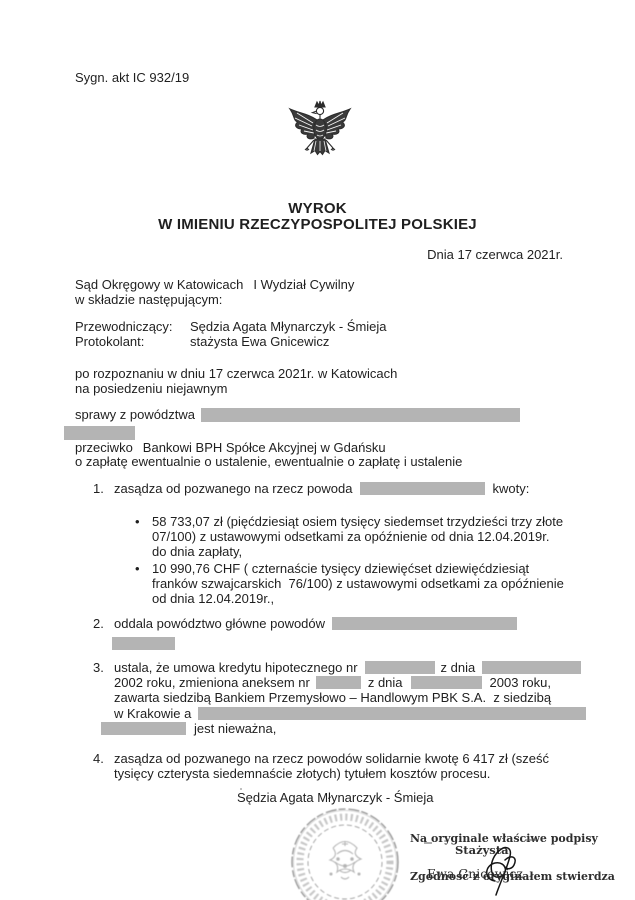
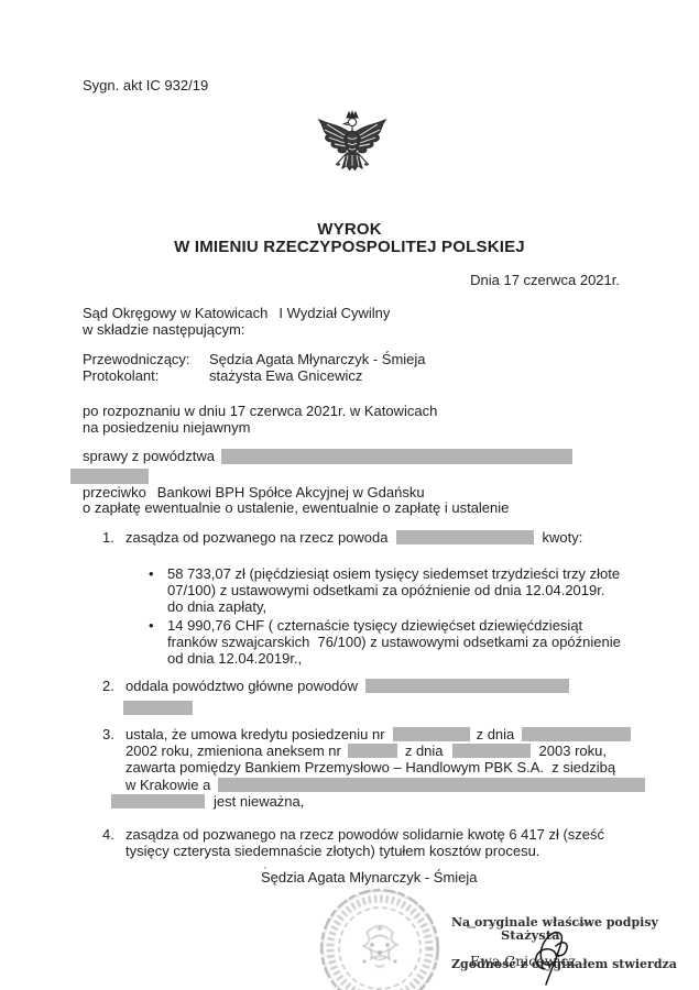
  Sygn. akt IC 932/19
  WYROK
  W IMIENIU RZECZYPOSPOLITEJ POLSKIEJ
  Dnia 17 czerwca 2021r.
  Sąd Okręgowy w Katowicach
  I Wydział Cywilny
  w składzie następującym:
  Przewodniczący:
  Sędzia Agata Młynarczyk - Śmieja
  Protokolant:
  stażysta Ewa Gnicewicz
  po rozpoznaniu w dniu 17 czerwca 2021r. w Katowicach
  na posiedzeniu niejawnym
  sprawy z powództwa
  przeciwko
  Bankowi BPH Spółce Akcyjnej w Gdańsku
  o zapłatę ewentualnie o ustalenie, ewentualnie o zapłatę i ustalenie
  1.
  zasądza od pozwanego na rzecz powoda
  kwoty:
  •
  58 733,07 zł (pięćdziesiąt osiem tysięcy siedemset trzydzieści trzy złote
  07/100) z ustawowymi odsetkami za opóźnienie od dnia 12.04.2019r.
  do dnia zapłaty,
  •
- 10 990,76 CHF ( czternaście tysięcy dziewięćset dziewięćdziesiąt
+ 14 990,76 CHF ( czternaście tysięcy dziewięćset dziewięćdziesiąt
  franków szwajcarskich 76/100) z ustawowymi odsetkami za opóźnienie
  od dnia 12.04.2019r.,
  2.
  oddala powództwo główne powodów
  3.
- ustala, że umowa kredytu hipotecznego nr
+ ustala, że umowa kredytu posiedzeniu nr
  z dnia
  2002 roku, zmieniona aneksem nr
  z dnia
  2003 roku,
- zawarta siedzibą Bankiem Przemysłowo – Handlowym PBK S.A. z siedzibą
+ zawarta pomiędzy Bankiem Przemysłowo – Handlowym PBK S.A. z siedzibą
  w Krakowie a
  jest nieważna,
  4.
  zasądza od pozwanego na rzecz powodów solidarnie kwotę 6 417 zł (sześć
  tysięcy czterysta siedemnaście złotych) tytułem kosztów procesu.
  Sędzia Agata Młynarczyk - Śmieja
  Na oryginale właściwe podpisy
  Zgodność z oryginałem stwierdza
  Stażysta
  Ewa Gnicewicz
